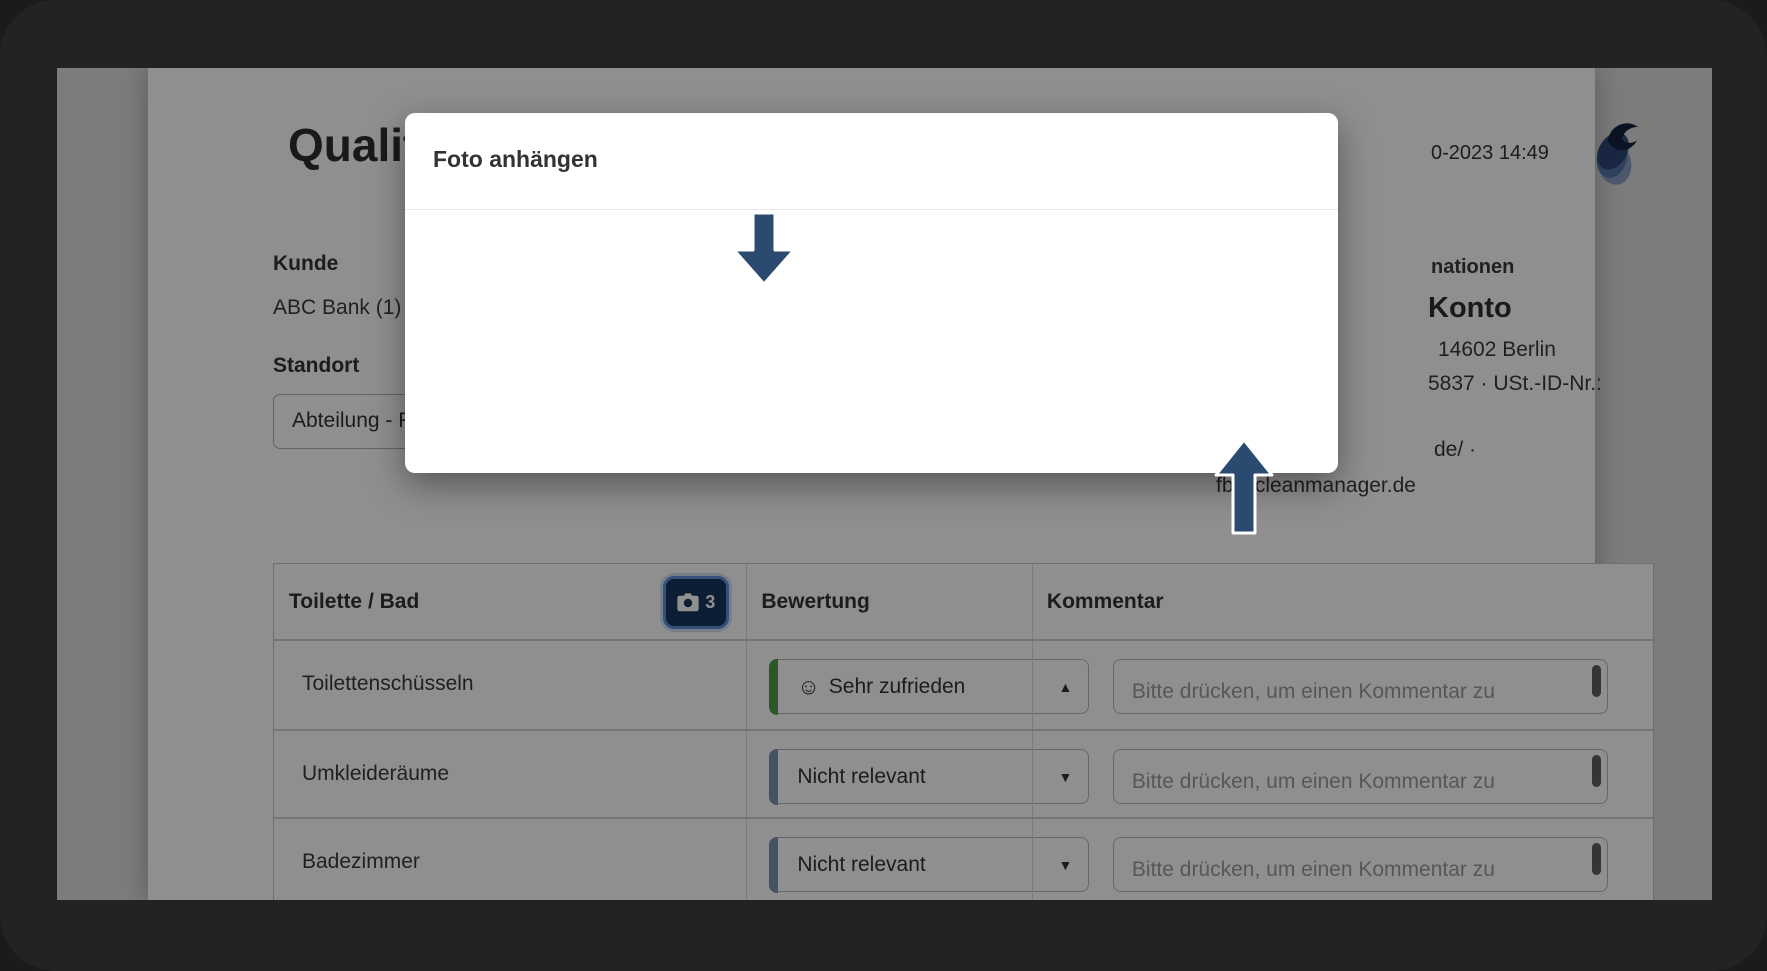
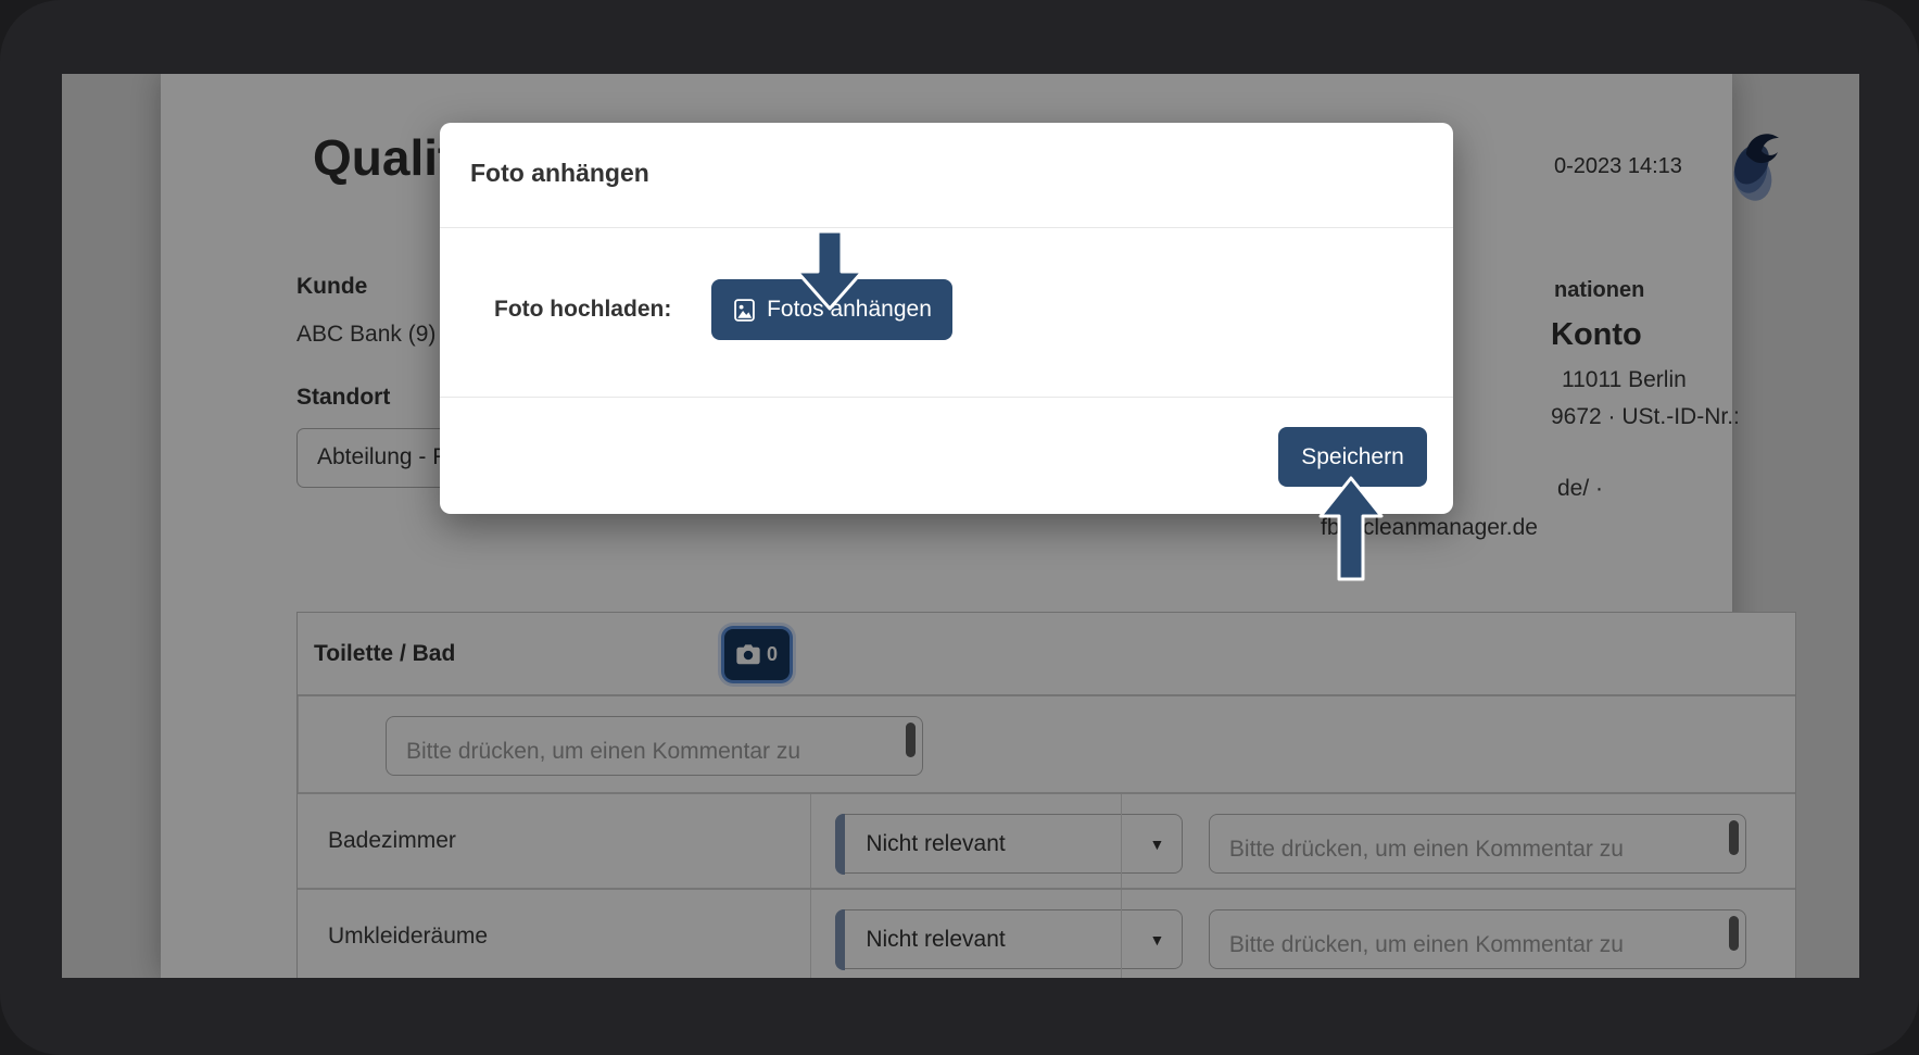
- 0-2023 14:49
+ 0-2023 14:13
  Kunde
- ABC Bank (1)
+ ABC Bank (9)
  Standort
  nationen
  Konto
- 14602 Berlin
+ 11011 Berlin
- 5837 · USt.-ID-Nr.:
+ 9672 · USt.-ID-Nr.:
  de/ ·
  fbcleanmanager.de
  Toilette / Bad
- 3
+ 0
- Bewertung
- Kommentar
- Toilettenschüsseln
- ☺
- Sehr zufrieden
- ▲
  Bitte drücken, um einen Kommentar zu
- Umkleideräume
+ Badezimmer
  Nicht relevant
  ▼
  Bitte drücken, um einen Kommentar zu
- Badezimmer
+ Umkleideräume
  Nicht relevant
  ▼
  Bitte drücken, um einen Kommentar zu
  Foto anhängen
+ Foto hochladen:
+ Fotos anhängen
+ Speichern
